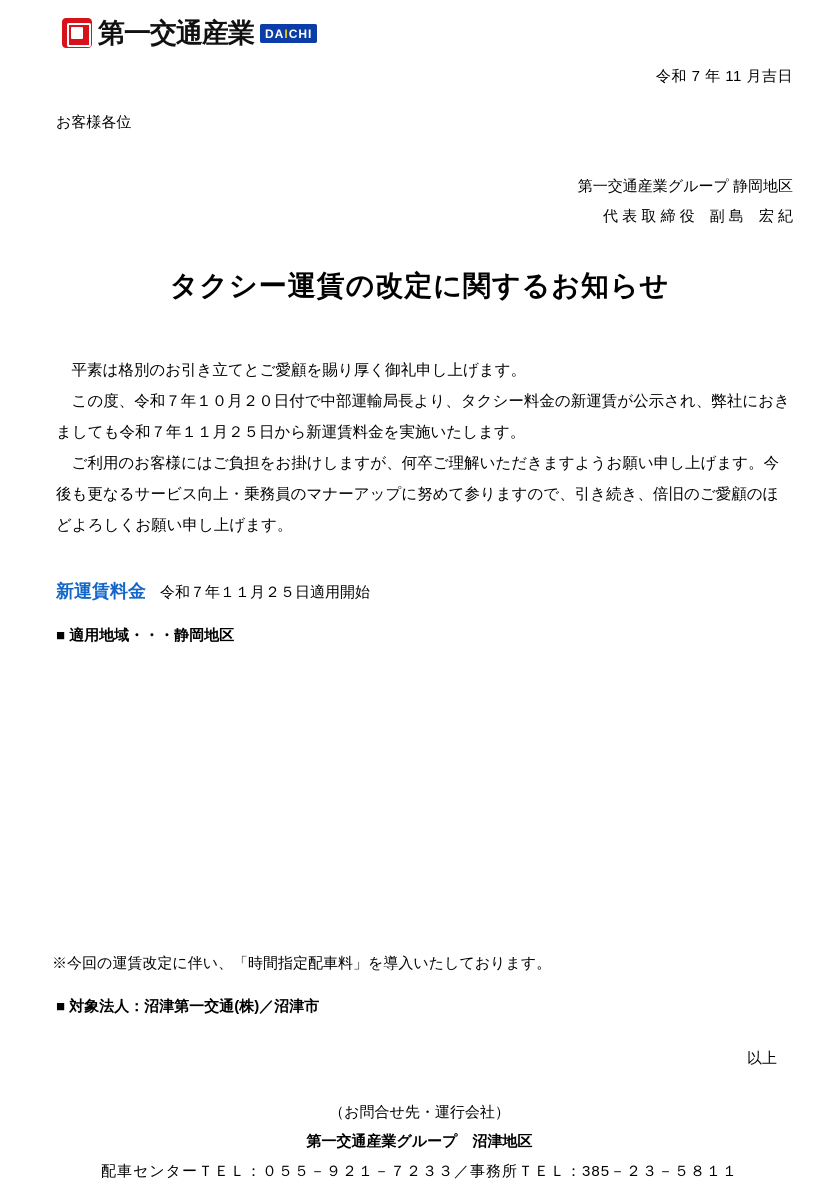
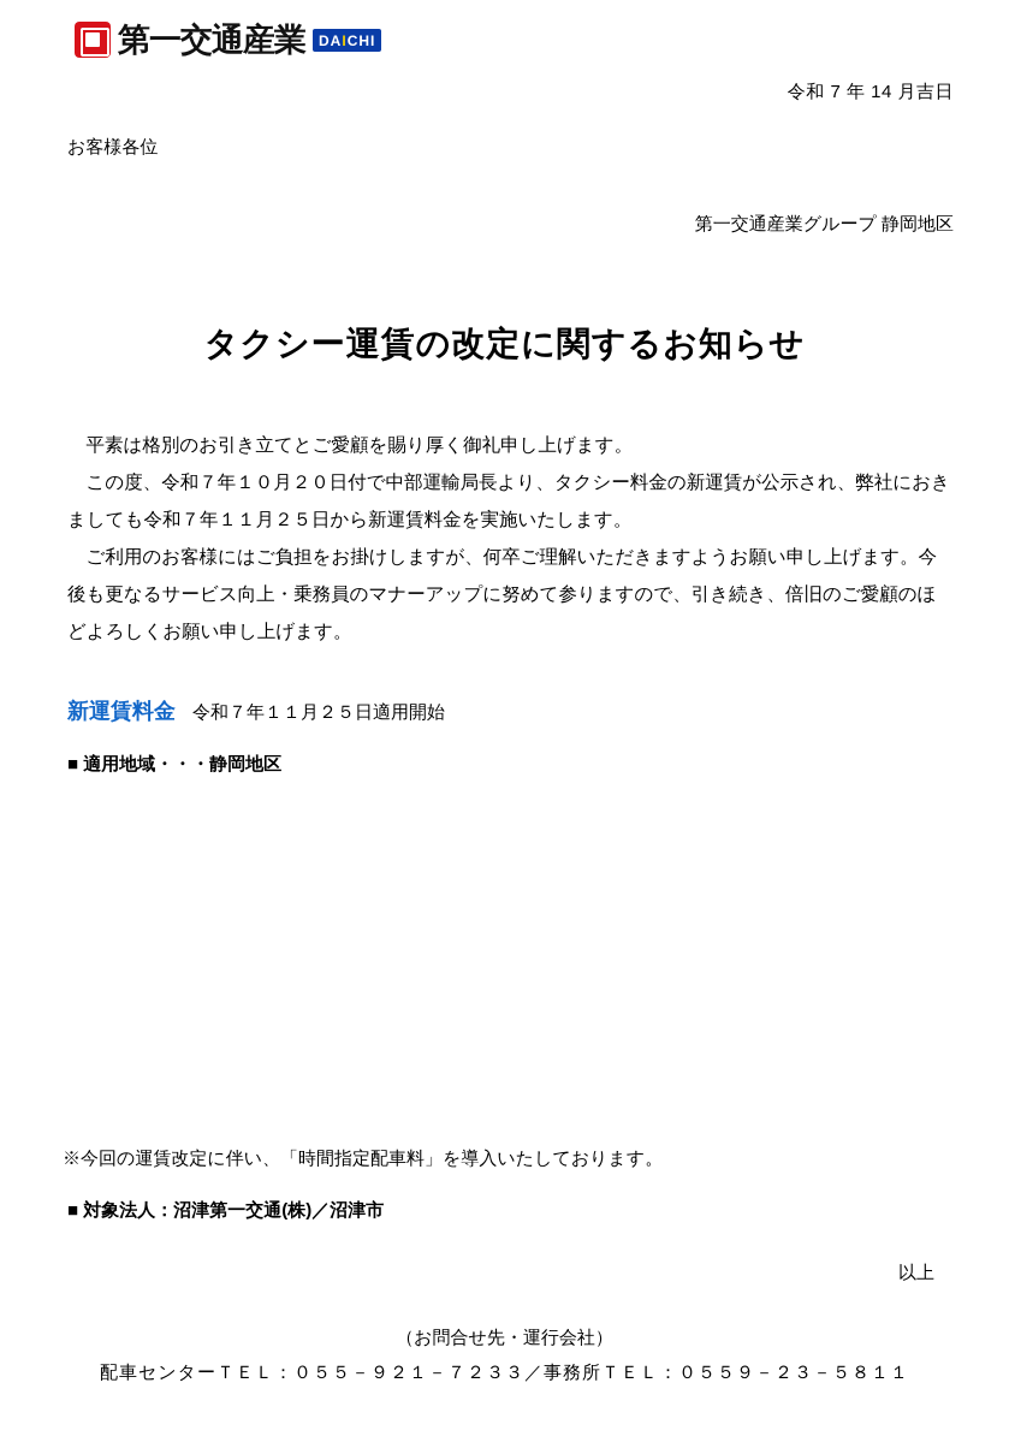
  第一交通産業
  DAICHI
- 令和 7 年 11 月吉日
+ 令和 7 年 14 月吉日
  お客様各位
  第一交通産業グループ 静岡地区
- 代 表 取 締 役 副 島 宏 紀
  タクシー運賃の改定に関するお知らせ
  平素は格別のお引き立てとご愛顧を賜り厚く御礼申し上げます。
  この度、令和７年１０月２０日付で中部運輸局長より、タクシー料金の新運賃が公示され、弊社におきましても令和７年１１月２５日から新運賃料金を実施いたします。
  ご利用のお客様にはご負担をお掛けしますが、何卒ご理解いただきますようお願い申し上げます。今後も更なるサービス向上・乗務員のマナーアップに努めて参りますので、引き続き、倍旧のご愛顧のほどよろしくお願い申し上げます。
  新運賃料金
  令和７年１１月２５日適用開始
  ■ 適用地域・・・静岡地区
  ※今回の運賃改定に伴い、「時間指定配車料」を導入いたしております。
  ■ 対象法人：沼津第一交通(株)／沼津市
  以上
  （お問合せ先・運行会社）
- 第一交通産業グループ 沼津地区
- 配車センターＴＥＬ：０５５－９２１－７２３３／事務所ＴＥＬ：385－２３－５８１１
+ 配車センターＴＥＬ：０５５－９２１－７２３３／事務所ＴＥＬ：０５５９－２３－５８１１
